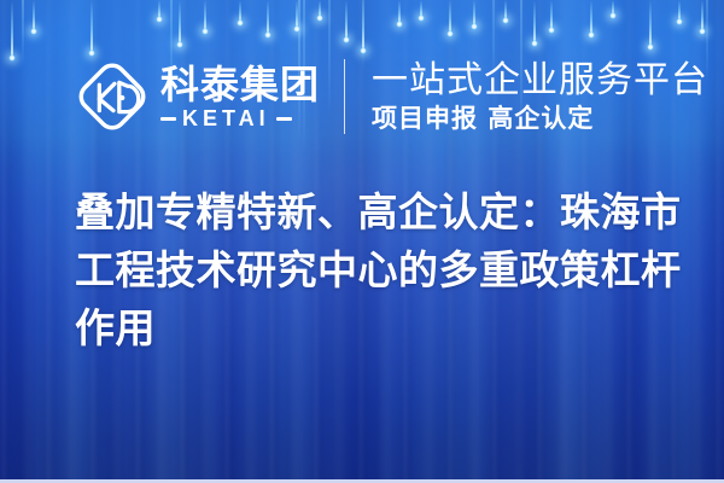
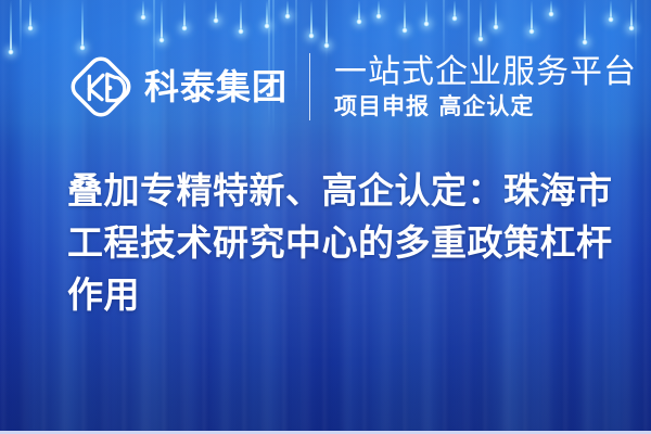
  科泰集团
- KETAI
  一站式企业服务平台
  项目申报 高企认定
  叠加专精特新、高企认定：珠海市工程技术研究中心的多重政策杠杆作用
